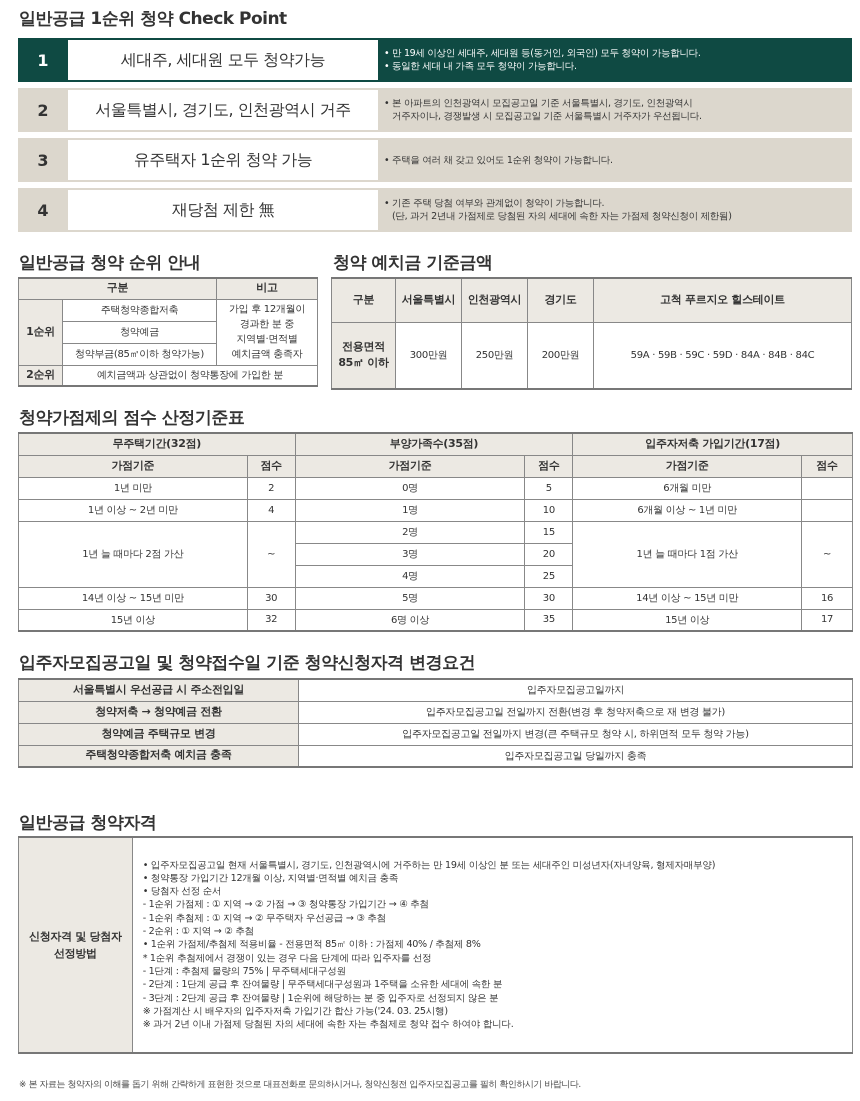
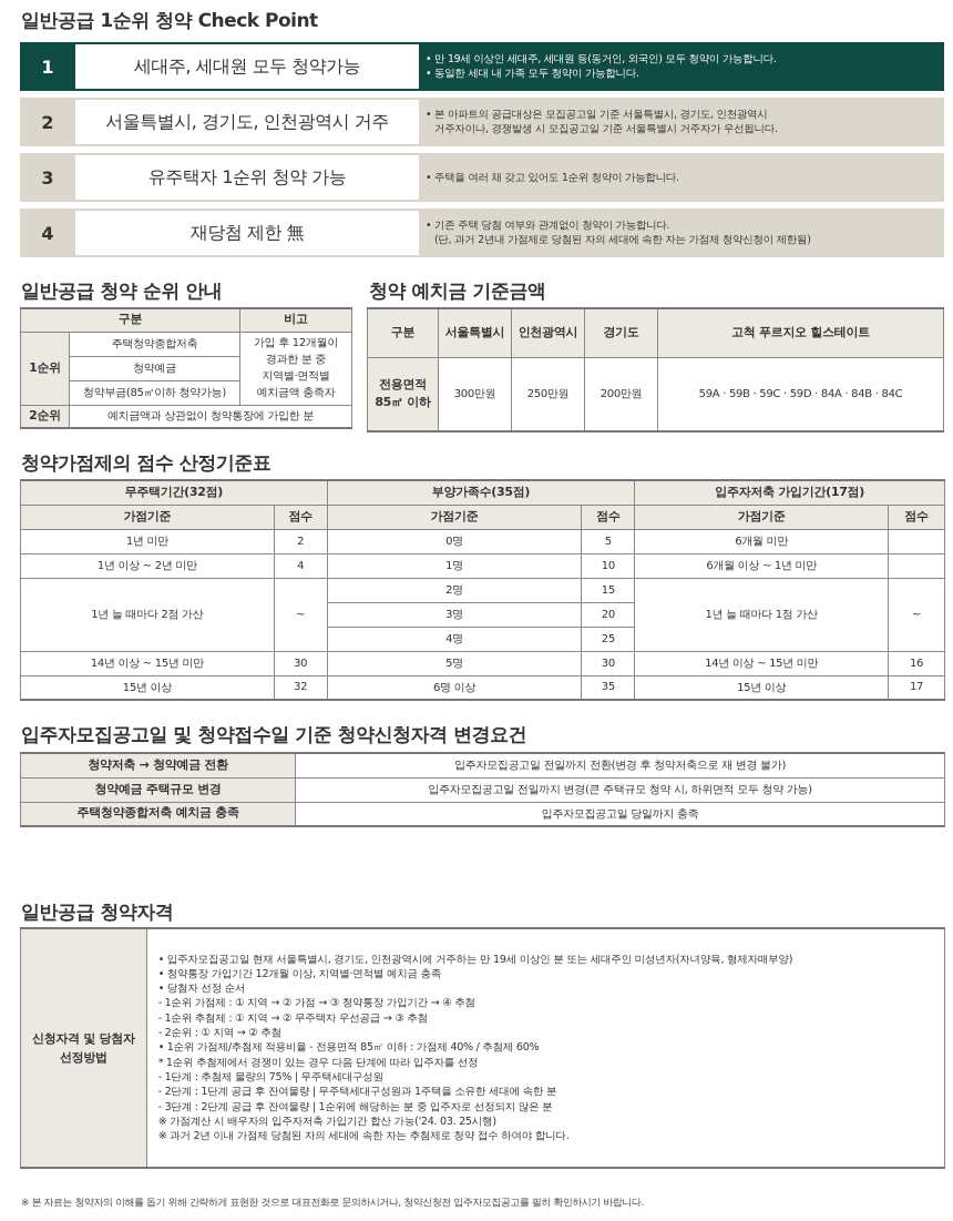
  일반공급 1순위 청약 Check Point
  1
  세대주, 세대원 모두 청약가능
  • 만 19세 이상인 세대주, 세대원 등(동거인, 외국인) 모두 청약이 가능합니다.
  • 동일한 세대 내 가족 모두 청약이 가능합니다.
  2
  서울특별시, 경기도, 인천광역시 거주
- • 본 아파트의 인천광역시 모집공고일 기준 서울특별시, 경기도, 인천광역시
+ • 본 아파트의 공급대상은 모집공고일 기준 서울특별시, 경기도, 인천광역시
  거주자이나, 경쟁발생 시 모집공고일 기준 서울특별시 거주자가 우선됩니다.
  3
  유주택자 1순위 청약 가능
  • 주택을 여러 채 갖고 있어도 1순위 청약이 가능합니다.
  4
  재당첨 제한 無
  • 기존 주택 당첨 여부와 관계없이 청약이 가능합니다.
  (단, 과거 2년내 가점제로 당첨된 자의 세대에 속한 자는 가점제 청약신청이 제한됨)
  일반공급 청약 순위 안내
  구분	비고
  1순위	주택청약종합저축	가입 후 12개월이 경과한 분 중 지역별·면적별 예치금액 충족자
  청약예금
  청약부금(85㎡이하 청약가능)
  2순위	예치금액과 상관없이 청약통장에 가입한 분
  청약 예치금 기준금액
  구분	서울특별시	인천광역시	경기도	고척 푸르지오 힐스테이트
  전용면적 85㎡ 이하	300만원	250만원	200만원	59A · 59B · 59C · 59D · 84A · 84B · 84C
  청약가점제의 점수 산정기준표
  무주택기간(32점)	부양가족수(35점)	입주자저축 가입기간(17점)
  가점기준	점수	가점기준	점수	가점기준	점수
  1년 미만	2	0명	5	6개월 미만
  1년 이상 ~ 2년 미만	4	1명	10	6개월 이상 ~ 1년 미만
  1년 늘 때마다 2점 가산	~	2명	15	1년 늘 때마다 1점 가산	~
  3명	20
  4명	25
  14년 이상 ~ 15년 미만	30	5명	30	14년 이상 ~ 15년 미만	16
  15년 이상	32	6명 이상	35	15년 이상	17
  입주자모집공고일 및 청약접수일 기준 청약신청자격 변경요건
- 서울특별시 우선공급 시 주소전입일	입주자모집공고일까지
  청약저축 → 청약예금 전환	입주자모집공고일 전일까지 전환(변경 후 청약저축으로 재 변경 불가)
  청약예금 주택규모 변경	입주자모집공고일 전일까지 변경(큰 주택규모 청약 시, 하위면적 모두 청약 가능)
  주택청약종합저축 예치금 충족	입주자모집공고일 당일까지 충족
  일반공급 청약자격
- 신청자격 및 당첨자 선정방법	• 입주자모집공고일 현재 서울특별시, 경기도, 인천광역시에 거주하는 만 19세 이상인 분 또는 세대주인 미성년자(자녀양육, 형제자매부양) • 청약통장 가입기간 12개월 이상, 지역별·면적별 예치금 충족 • 당첨자 선정 순서 - 1순위 가점제 : ① 지역 → ② 가점 → ③ 청약통장 가입기간 → ④ 추첨 - 1순위 추첨제 : ① 지역 → ② 무주택자 우선공급 → ③ 추첨 - 2순위 : ① 지역 → ② 추첨 • 1순위 가점제/추첨제 적용비율 - 전용면적 85㎡ 이하 : 가점제 40% / 추첨제 8% * 1순위 추첨제에서 경쟁이 있는 경우 다음 단계에 따라 입주자를 선정 - 1단계 : 추첨제 물량의 75% | 무주택세대구성원 - 2단계 : 1단계 공급 후 잔여물량 | 무주택세대구성원과 1주택을 소유한 세대에 속한 분 - 3단계 : 2단계 공급 후 잔여물량 | 1순위에 해당하는 분 중 입주자로 선정되지 않은 분 ※ 가점계산 시 배우자의 입주자저축 가입기간 합산 가능('24. 03. 25시행) ※ 과거 2년 이내 가점제 당첨된 자의 세대에 속한 자는 추첨제로 청약 접수 하여야 합니다.
+ 신청자격 및 당첨자 선정방법	• 입주자모집공고일 현재 서울특별시, 경기도, 인천광역시에 거주하는 만 19세 이상인 분 또는 세대주인 미성년자(자녀양육, 형제자매부양) • 청약통장 가입기간 12개월 이상, 지역별·면적별 예치금 충족 • 당첨자 선정 순서 - 1순위 가점제 : ① 지역 → ② 가점 → ③ 청약통장 가입기간 → ④ 추첨 - 1순위 추첨제 : ① 지역 → ② 무주택자 우선공급 → ③ 추첨 - 2순위 : ① 지역 → ② 추첨 • 1순위 가점제/추첨제 적용비율 - 전용면적 85㎡ 이하 : 가점제 40% / 추첨제 60% * 1순위 추첨제에서 경쟁이 있는 경우 다음 단계에 따라 입주자를 선정 - 1단계 : 추첨제 물량의 75% | 무주택세대구성원 - 2단계 : 1단계 공급 후 잔여물량 | 무주택세대구성원과 1주택을 소유한 세대에 속한 분 - 3단계 : 2단계 공급 후 잔여물량 | 1순위에 해당하는 분 중 입주자로 선정되지 않은 분 ※ 가점계산 시 배우자의 입주자저축 가입기간 합산 가능('24. 03. 25시행) ※ 과거 2년 이내 가점제 당첨된 자의 세대에 속한 자는 추첨제로 청약 접수 하여야 합니다.
  ※ 본 자료는 청약자의 이해를 돕기 위해 간략하게 표현한 것으로 대표전화로 문의하시거나, 청약신청전 입주자모집공고를 필히 확인하시기 바랍니다.
